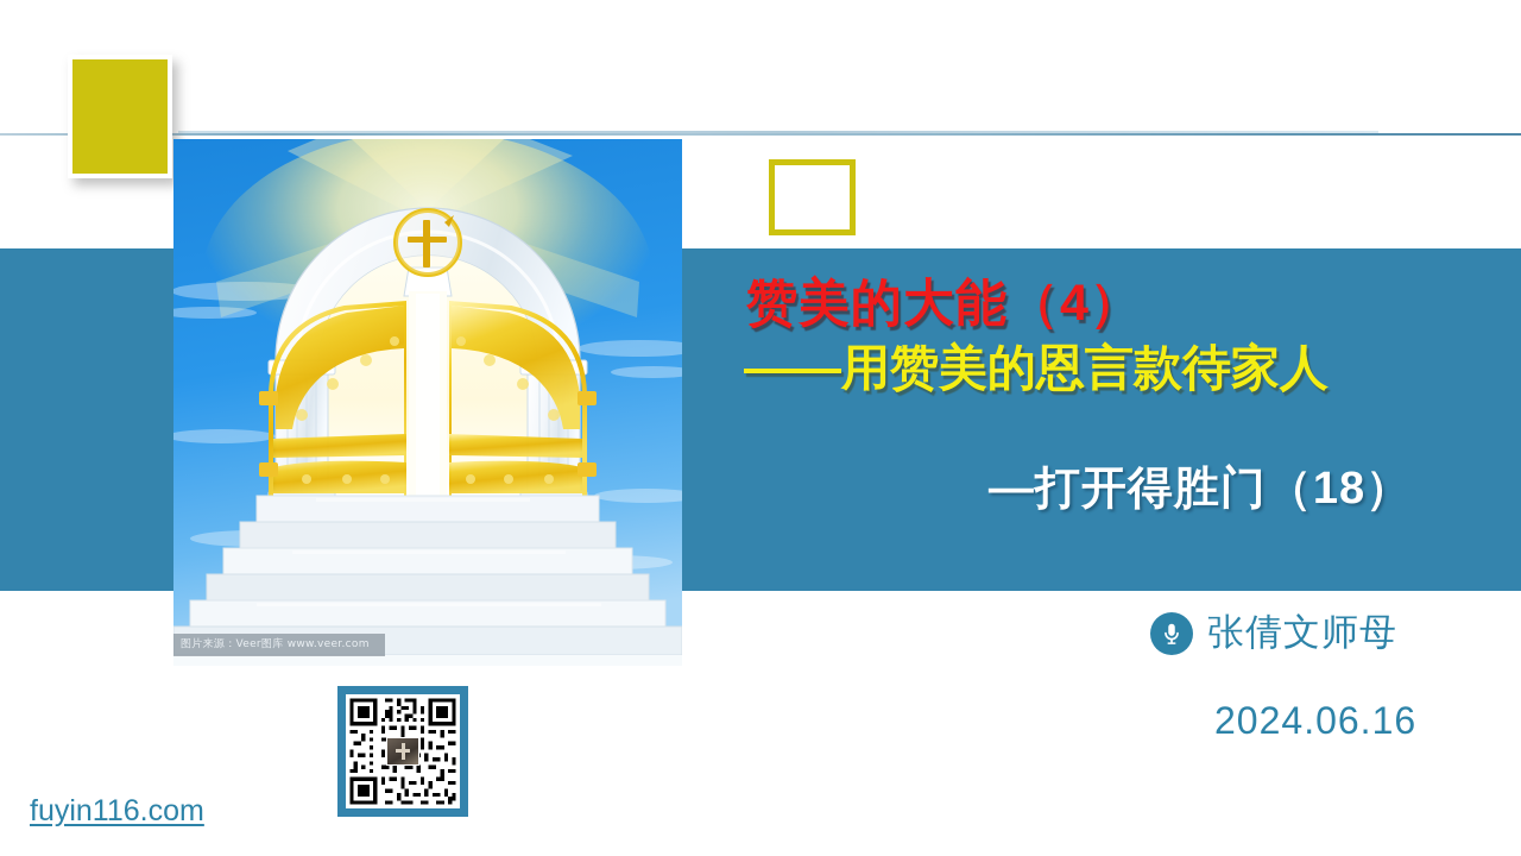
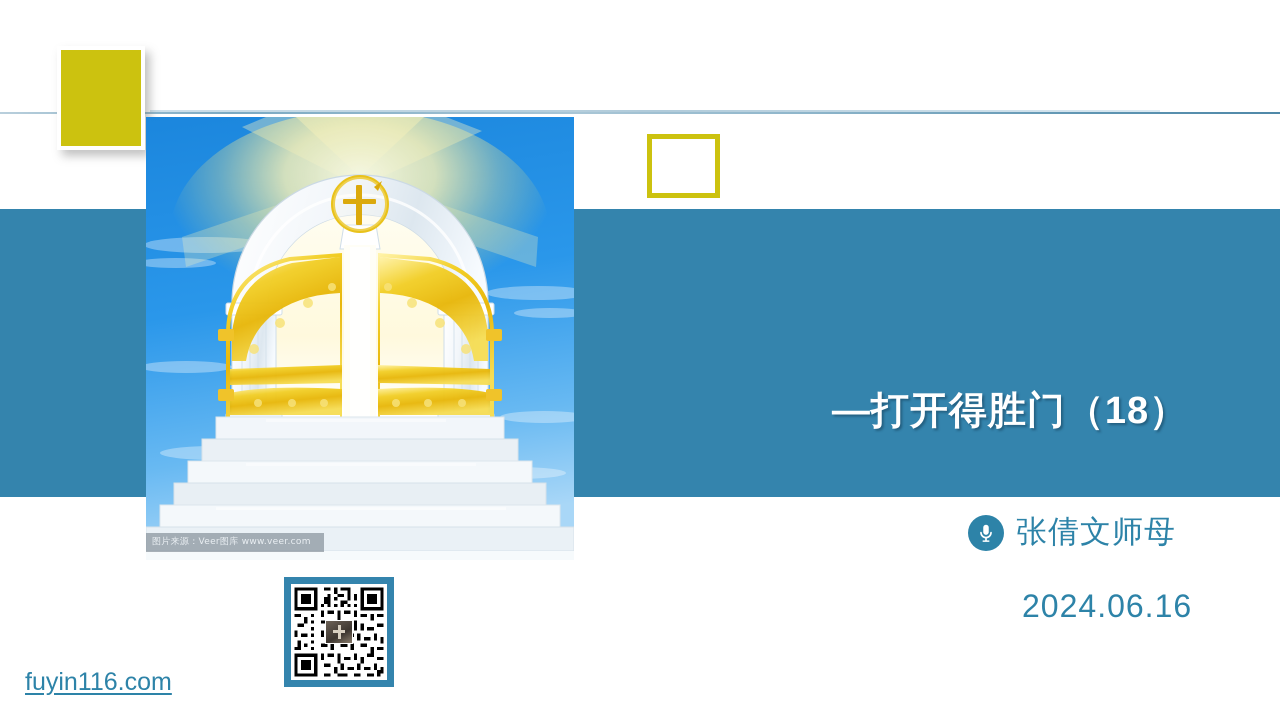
- 赞美的大能（4）
- ——用赞美的恩言款待家人
  —打开得胜门（18）
  图片来源：Veer图库 www.veer.com
  张倩文师母
  2024.06.16
  fuyin116.com
